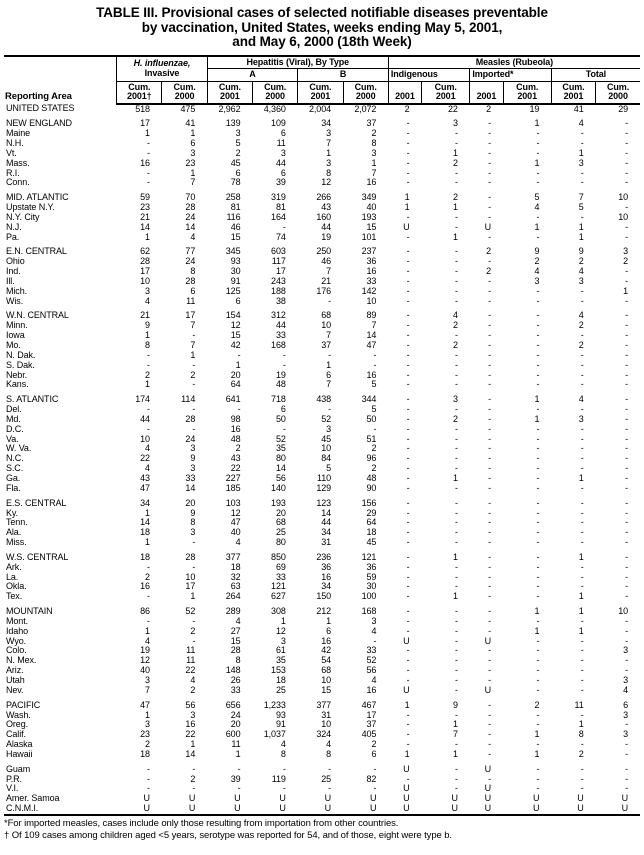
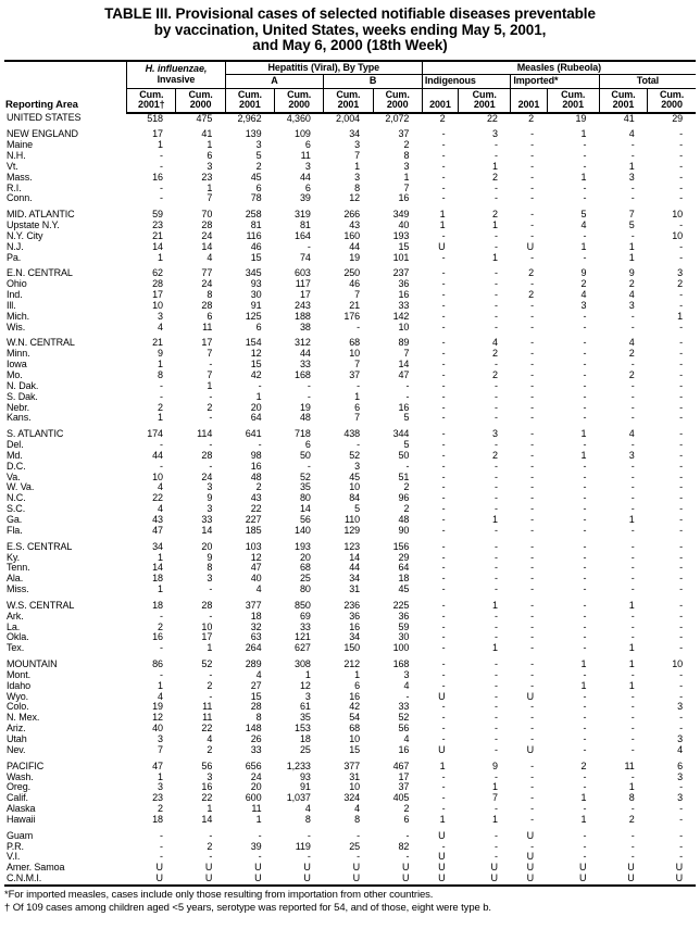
  TABLE III. Provisional cases of selected notifiable diseases preventable
  by vaccination, United States, weeks ending May 5, 2001,
  and May 6, 2000 (18th Week)
  Reporting Area	H. influenzae, Invasive	Hepatitis (Viral), By Type	Measles (Rubeola)
  A	B	Indigenous	Imported*	Total
  Cum.2001†	Cum.2000	Cum.2001	Cum.2000	Cum.2001	Cum.2000	2001	Cum.2001	2001	Cum.2001	Cum.2001	Cum.2000
  UNITED STATES	518	475	2,962	4,360	2,004	2,072	2	22	2	19	41	29
  NEW ENGLAND	17	41	139	109	34	37	-	3	-	1	4	-
  Maine	1	1	3	6	3	2	-	-	-	-	-	-
  N.H.	-	6	5	11	7	8	-	-	-	-	-	-
  Vt.	-	3	2	3	1	3	-	1	-	-	1	-
  Mass.	16	23	45	44	3	1	-	2	-	1	3	-
  R.I.	-	1	6	6	8	7	-	-	-	-	-	-
  Conn.	-	7	78	39	12	16	-	-	-	-	-	-
  MID. ATLANTIC	59	70	258	319	266	349	1	2	-	5	7	10
  Upstate N.Y.	23	28	81	81	43	40	1	1	-	4	5	-
  N.Y. City	21	24	116	164	160	193	-	-	-	-	-	10
  N.J.	14	14	46	-	44	15	U	-	U	1	1	-
  Pa.	1	4	15	74	19	101	-	1	-	-	1	-
  E.N. CENTRAL	62	77	345	603	250	237	-	-	2	9	9	3
  Ohio	28	24	93	117	46	36	-	-	-	2	2	2
  Ind.	17	8	30	17	7	16	-	-	2	4	4	-
  Ill.	10	28	91	243	21	33	-	-	-	3	3	-
  Mich.	3	6	125	188	176	142	-	-	-	-	-	1
  Wis.	4	11	6	38	-	10	-	-	-	-	-	-
  W.N. CENTRAL	21	17	154	312	68	89	-	4	-	-	4	-
  Minn.	9	7	12	44	10	7	-	2	-	-	2	-
  Iowa	1	-	15	33	7	14	-	-	-	-	-	-
  Mo.	8	7	42	168	37	47	-	2	-	-	2	-
  N. Dak.	-	1	-	-	-	-	-	-	-	-	-	-
  S. Dak.	-	-	1	-	1	-	-	-	-	-	-	-
  Nebr.	2	2	20	19	6	16	-	-	-	-	-	-
  Kans.	1	-	64	48	7	5	-	-	-	-	-	-
  S. ATLANTIC	174	114	641	718	438	344	-	3	-	1	4	-
  Del.	-	-	-	6	-	5	-	-	-	-	-	-
  Md.	44	28	98	50	52	50	-	2	-	1	3	-
  D.C.	-	-	16	-	3	-	-	-	-	-	-	-
  Va.	10	24	48	52	45	51	-	-	-	-	-	-
  W. Va.	4	3	2	35	10	2	-	-	-	-	-	-
  N.C.	22	9	43	80	84	96	-	-	-	-	-	-
  S.C.	4	3	22	14	5	2	-	-	-	-	-	-
  Ga.	43	33	227	56	110	48	-	1	-	-	1	-
  Fla.	47	14	185	140	129	90	-	-	-	-	-	-
  E.S. CENTRAL	34	20	103	193	123	156	-	-	-	-	-	-
  Ky.	1	9	12	20	14	29	-	-	-	-	-	-
  Tenn.	14	8	47	68	44	64	-	-	-	-	-	-
  Ala.	18	3	40	25	34	18	-	-	-	-	-	-
  Miss.	1	-	4	80	31	45	-	-	-	-	-	-
- W.S. CENTRAL	18	28	377	850	236	121	-	1	-	-	1	-
+ W.S. CENTRAL	18	28	377	850	236	225	-	1	-	-	1	-
  Ark.	-	-	18	69	36	36	-	-	-	-	-	-
  La.	2	10	32	33	16	59	-	-	-	-	-	-
  Okla.	16	17	63	121	34	30	-	-	-	-	-	-
  Tex.	-	1	264	627	150	100	-	1	-	-	1	-
  MOUNTAIN	86	52	289	308	212	168	-	-	-	1	1	10
  Mont.	-	-	4	1	1	3	-	-	-	-	-	-
  Idaho	1	2	27	12	6	4	-	-	-	1	1	-
  Wyo.	4	-	15	3	16	-	U	-	U	-	-	-
  Colo.	19	11	28	61	42	33	-	-	-	-	-	3
  N. Mex.	12	11	8	35	54	52	-	-	-	-	-	-
  Ariz.	40	22	148	153	68	56	-	-	-	-	-	-
  Utah	3	4	26	18	10	4	-	-	-	-	-	3
  Nev.	7	2	33	25	15	16	U	-	U	-	-	4
  PACIFIC	47	56	656	1,233	377	467	1	9	-	2	11	6
  Wash.	1	3	24	93	31	17	-	-	-	-	-	3
  Oreg.	3	16	20	91	10	37	-	1	-	-	1	-
  Calif.	23	22	600	1,037	324	405	-	7	-	1	8	3
  Alaska	2	1	11	4	4	2	-	-	-	-	-	-
  Hawaii	18	14	1	8	8	6	1	1	-	1	2	-
  Guam	-	-	-	-	-	-	U	-	U	-	-	-
  P.R.	-	2	39	119	25	82	-	-	-	-	-	-
  V.I.	-	-	-	-	-	-	U	-	U	-	-	-
  Amer. Samoa	U	U	U	U	U	U	U	U	U	U	U	U
  C.N.M.I.	U	U	U	U	U	U	U	U	U	U	U	U
  *For imported measles, cases include only those resulting from importation from other countries.
  † Of 109 cases among children aged <5 years, serotype was reported for 54, and of those, eight were type b.
